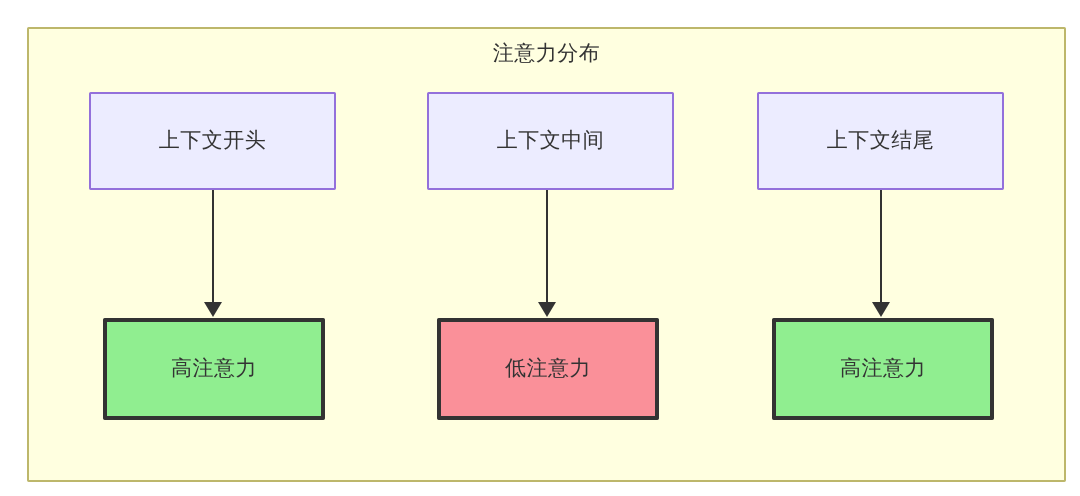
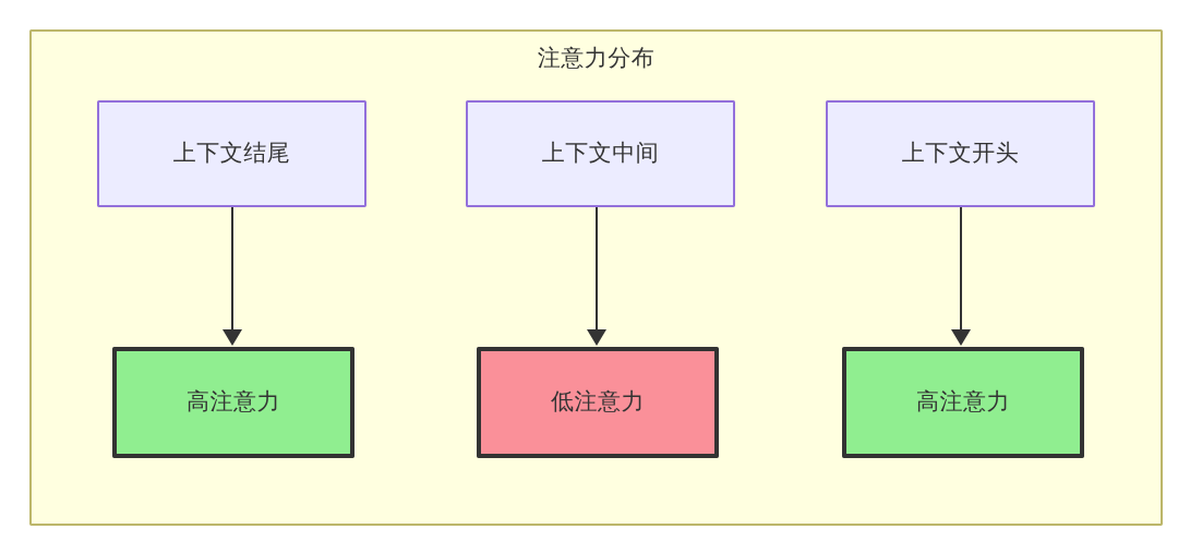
  注意力分布
- 上下文开头
+ 上下文结尾
  上下文中间
- 上下文结尾
+ 上下文开头
  高注意力
  低注意力
  高注意力
